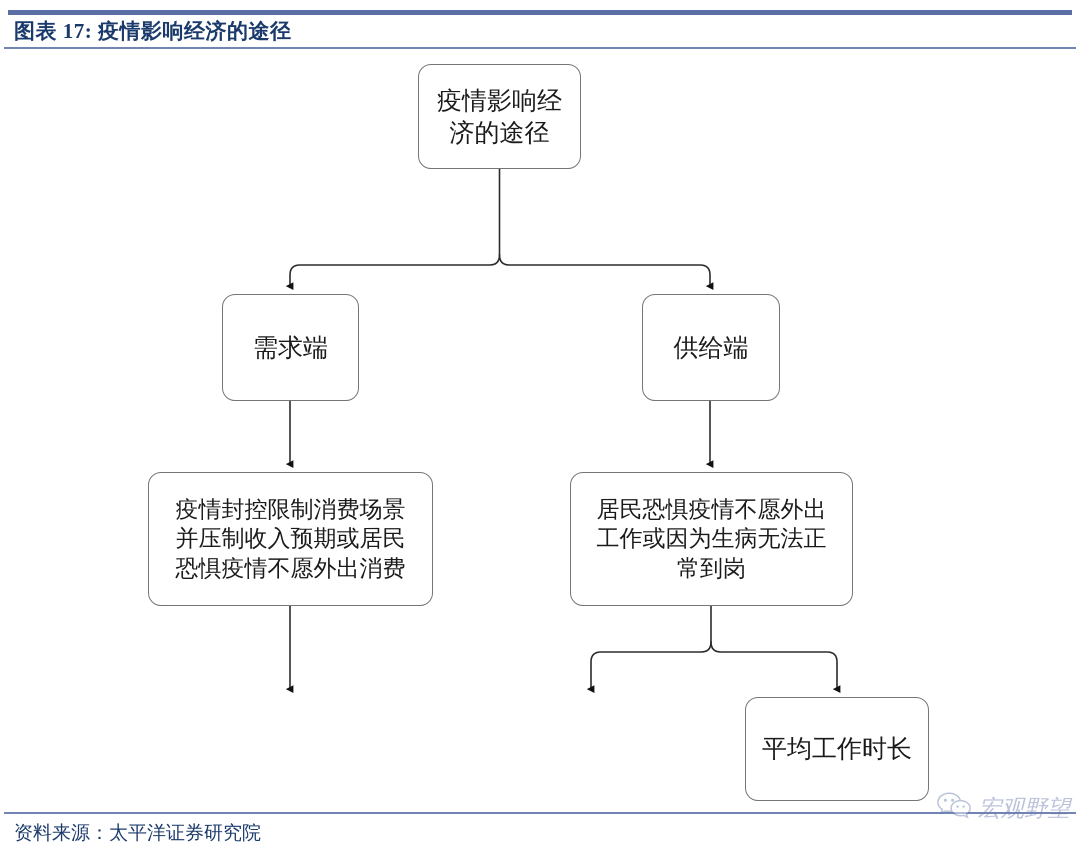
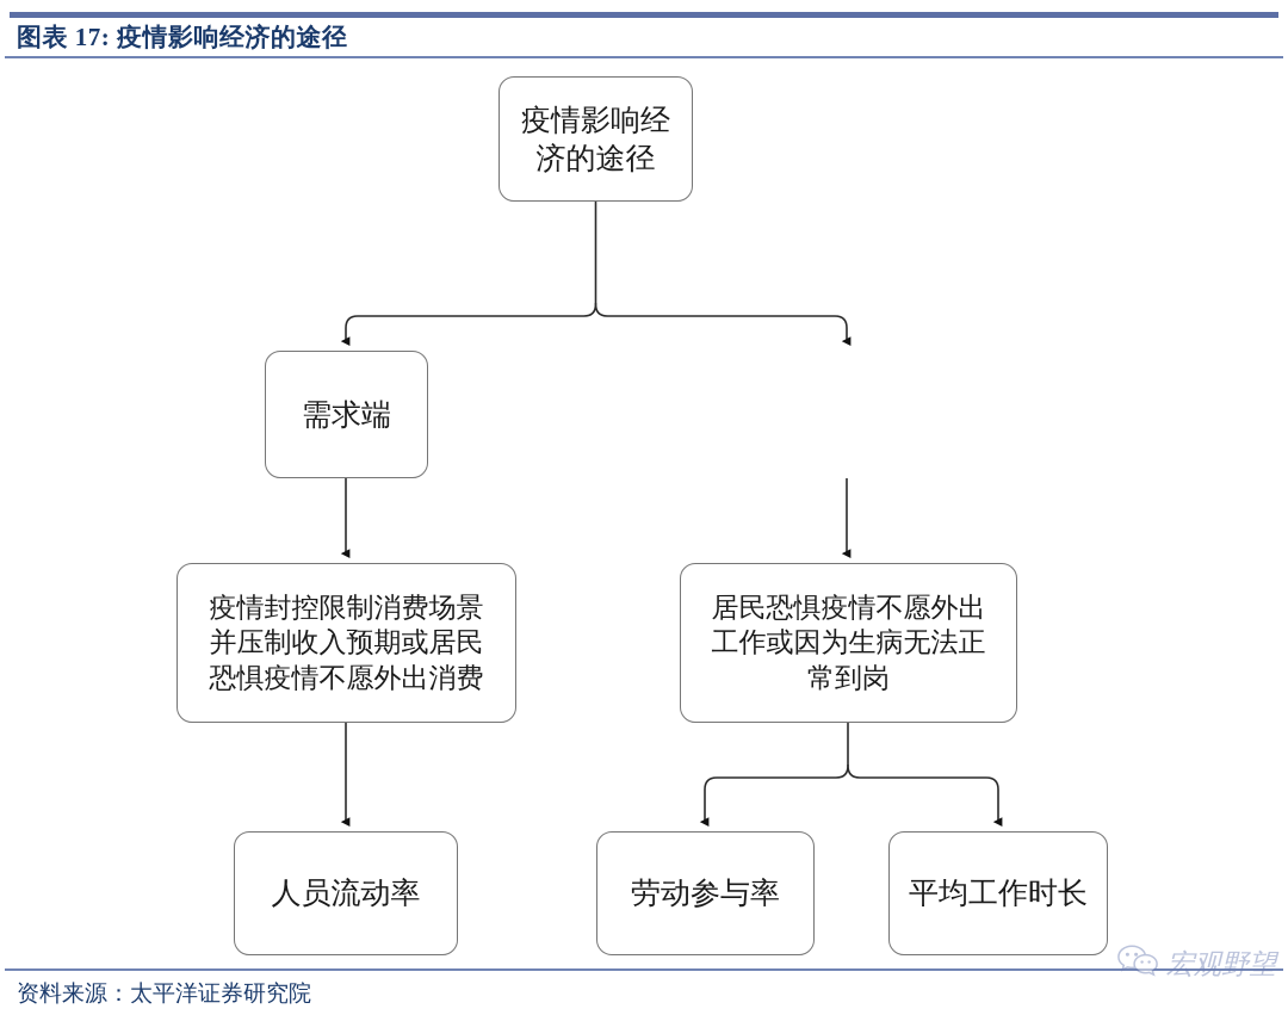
  图表 17: 疫情影响经济的途径
  疫情影响经
  济的途径
  需求端
- 供给端
  疫情封控限制消费场景
  并压制收入预期或居民
  恐惧疫情不愿外出消费
  居民恐惧疫情不愿外出
  工作或因为生病无法正
  常到岗
+ 人员流动率
+ 劳动参与率
  平均工作时长
  资料来源：太平洋证券研究院
  宏观野望
